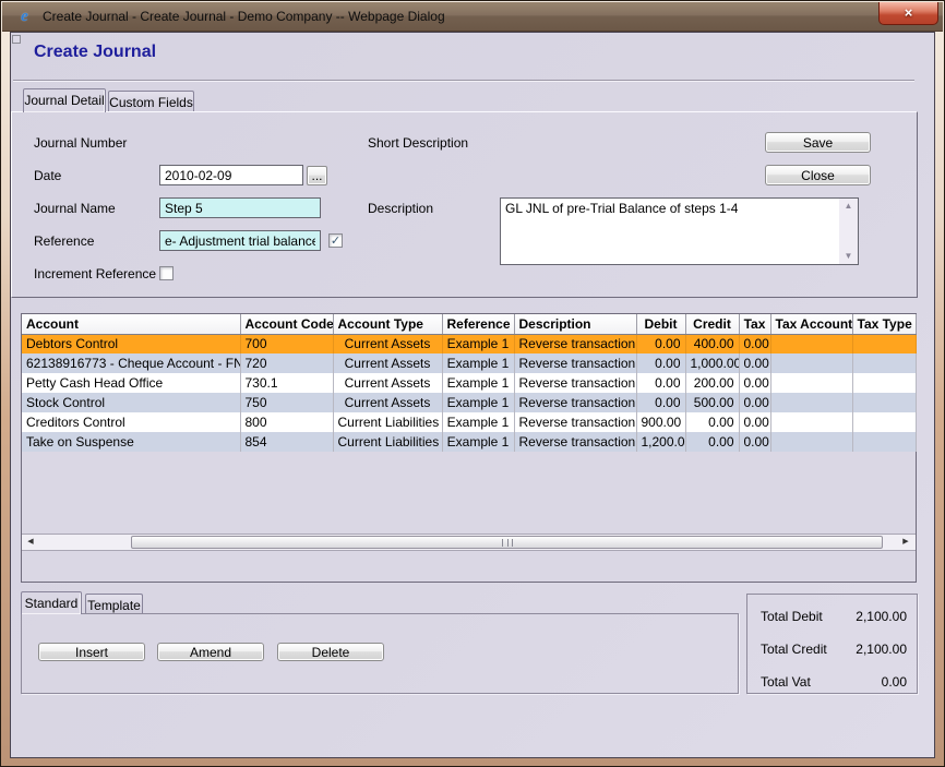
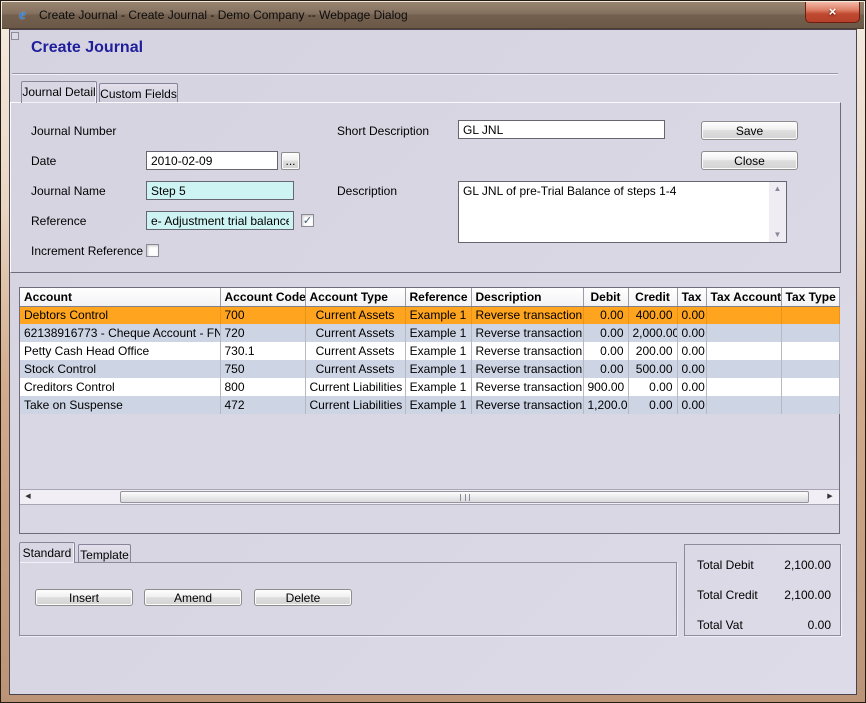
  e
  Create Journal - Create Journal - Demo Company -- Webpage Dialog
  ×
  Create Journal
  Journal Detail
  Custom Fields
  Journal Number
  Short Description
+ GL JNL
  Save
  Date
  2010-02-09
  ...
  Close
  Journal Name
  Step 5
  Description
  GL JNL of pre-Trial Balance of steps 1-4
  ▲
  ▼
  Reference
  e- Adjustment trial balanc
  ✓
  Increment Reference
  Account	Account Code	Account Type	Reference	Description	Debit	Credit	Tax	Tax Account	Tax Type
  Debtors Control	700	Current Assets	Example 1	Reverse transaction	0.00	400.00	0.00
- 62138916773 - Cheque Account - FN	720	Current Assets	Example 1	Reverse transaction	0.00	1,000.00	0.00
+ 62138916773 - Cheque Account - FN	720	Current Assets	Example 1	Reverse transaction	0.00	2,000.00	0.00
  Petty Cash Head Office	730.1	Current Assets	Example 1	Reverse transaction	0.00	200.00	0.00
  Stock Control	750	Current Assets	Example 1	Reverse transaction	0.00	500.00	0.00
  Creditors Control	800	Current Liabilities	Example 1	Reverse transaction	900.00	0.00	0.00
- Take on Suspense	854	Current Liabilities	Example 1	Reverse transaction	1,200.0	0.00	0.00
+ Take on Suspense	472	Current Liabilities	Example 1	Reverse transaction	1,200.0	0.00	0.00
  Standard
  Template
  Insert
  Amend
  Delete
  Total Debit
  2,100.00
  Total Credit
  2,100.00
  Total Vat
  0.00
